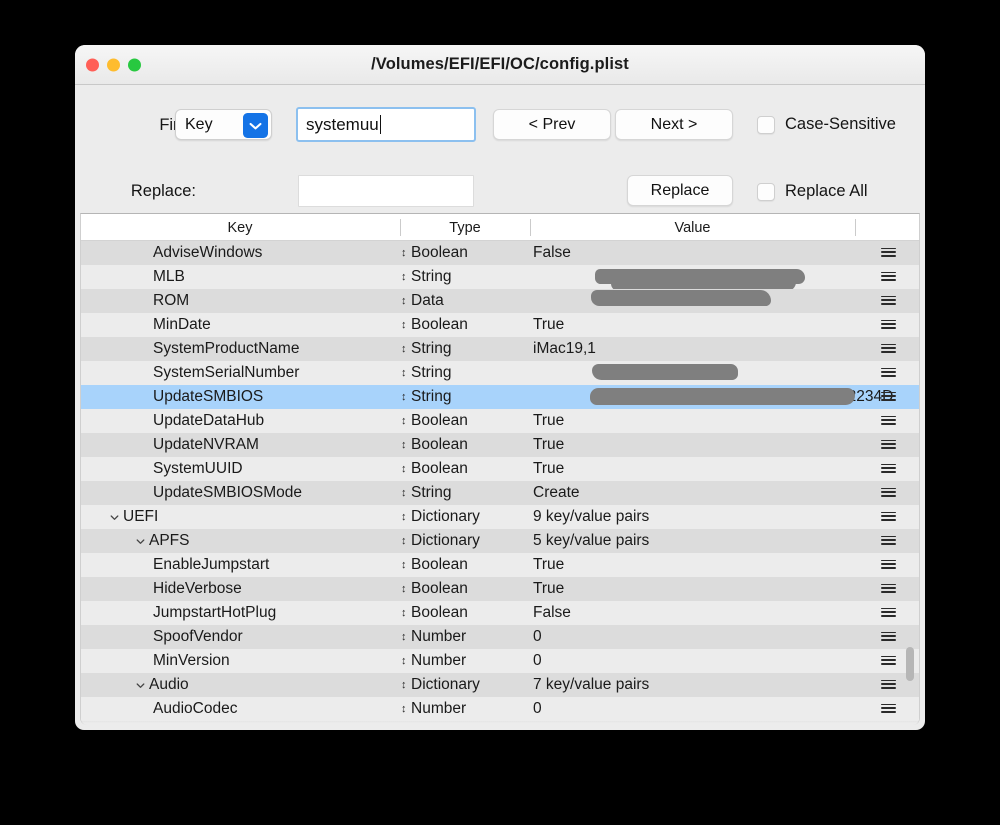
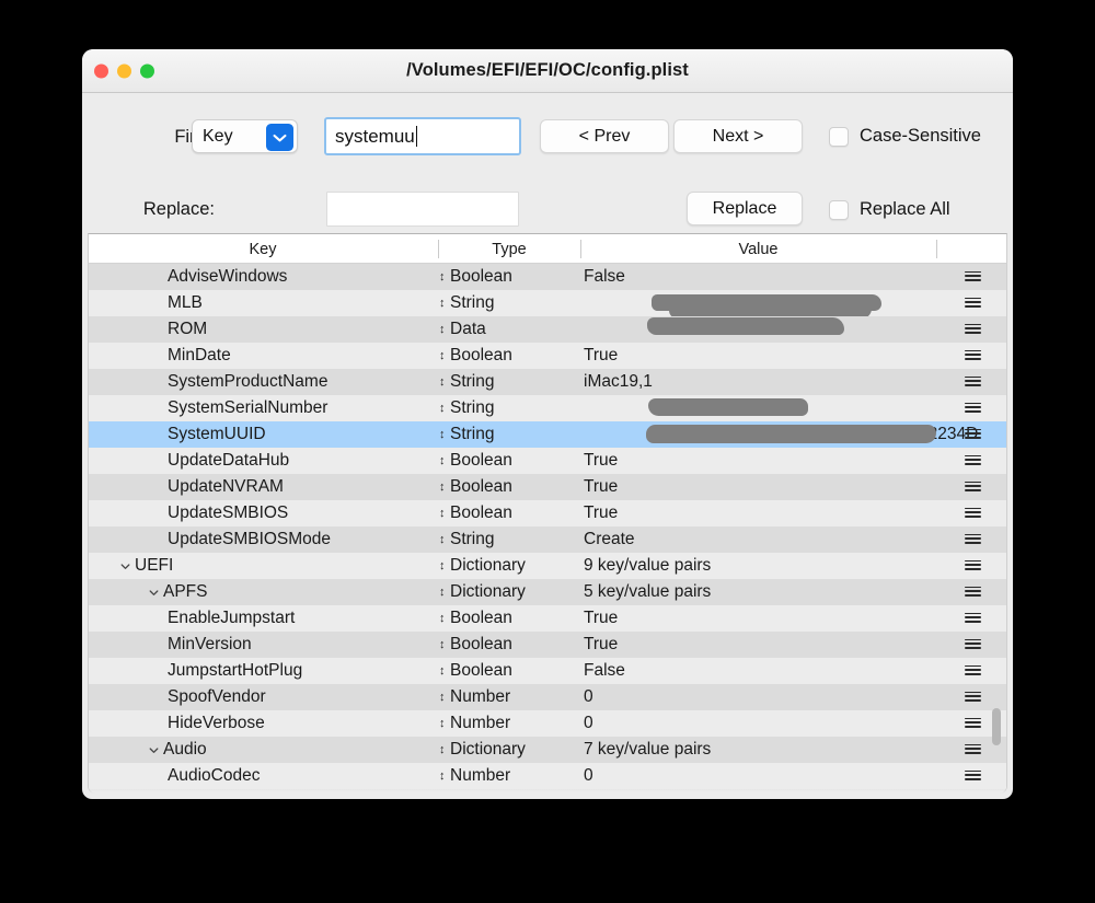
  /Volumes/EFI/EFI/OC/config.plist
  Key
  systemuu
  < Prev
  Next >
  Case-Sensitive
  Replace:
  Replace
  Replace All
  Key
  Type
  Value
  AdviseWindows
  ↕
  Boolean
  False
  MLB
  ↕
  String
  ROM
  ↕
  Data
  MinDate
  ↕
  Boolean
  True
  SystemProductName
  ↕
  String
  iMac19,1
  SystemSerialNumber
  ↕
  String
- UpdateSMBIOS
+ SystemUUID
  ↕
  String
  UpdateDataHub
  ↕
  Boolean
  True
  UpdateNVRAM
  ↕
  Boolean
  True
- SystemUUID
+ UpdateSMBIOS
  ↕
  Boolean
  True
  UpdateSMBIOSMode
  ↕
  String
  Create
  UEFI
  ↕
  Dictionary
  9 key/value pairs
  APFS
  ↕
  Dictionary
  5 key/value pairs
  EnableJumpstart
  ↕
  Boolean
  True
- HideVerbose
+ MinVersion
  ↕
  Boolean
  True
  JumpstartHotPlug
  ↕
  Boolean
  False
  SpoofVendor
  ↕
  Number
  0
- MinVersion
+ HideVerbose
  ↕
  Number
  0
  Audio
  ↕
  Dictionary
  7 key/value pairs
  AudioCodec
  ↕
  Number
  0
